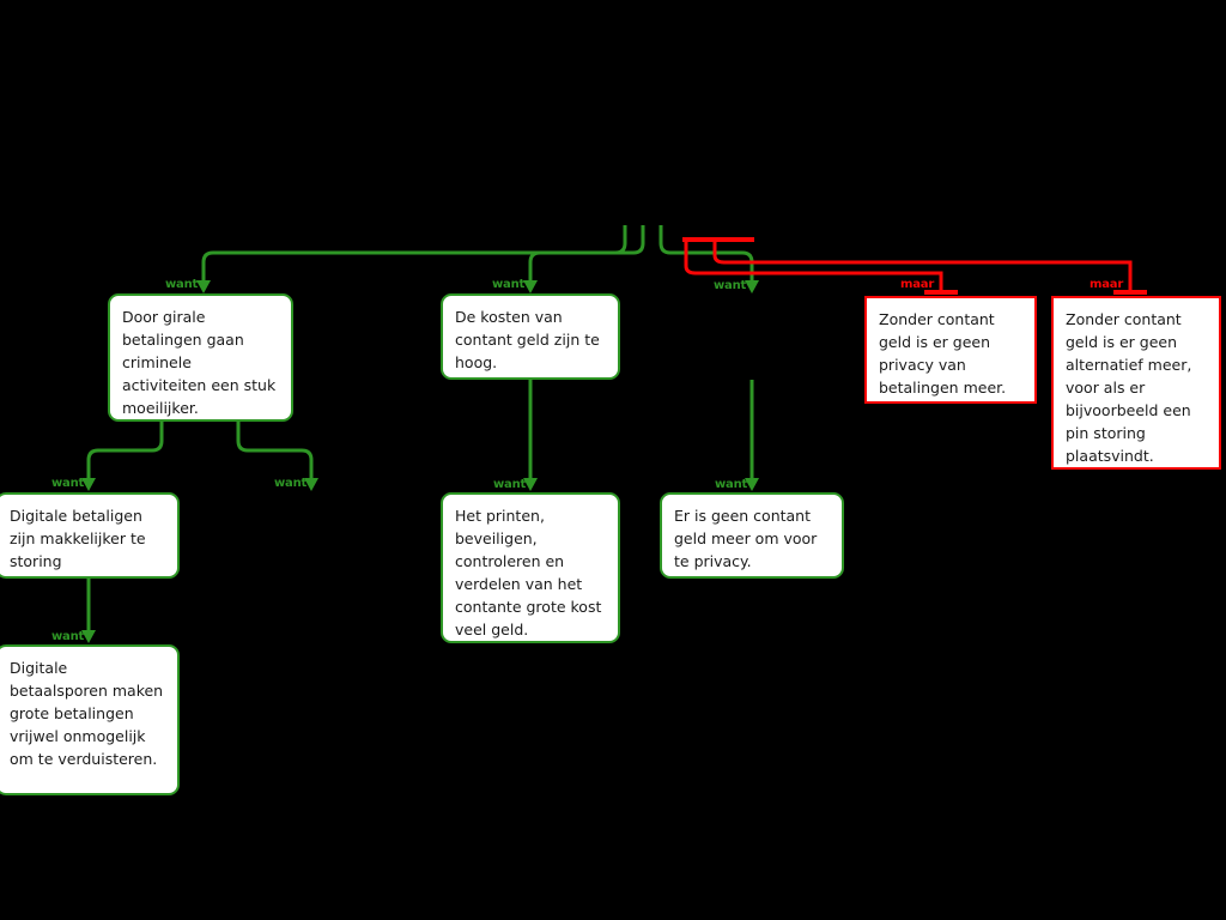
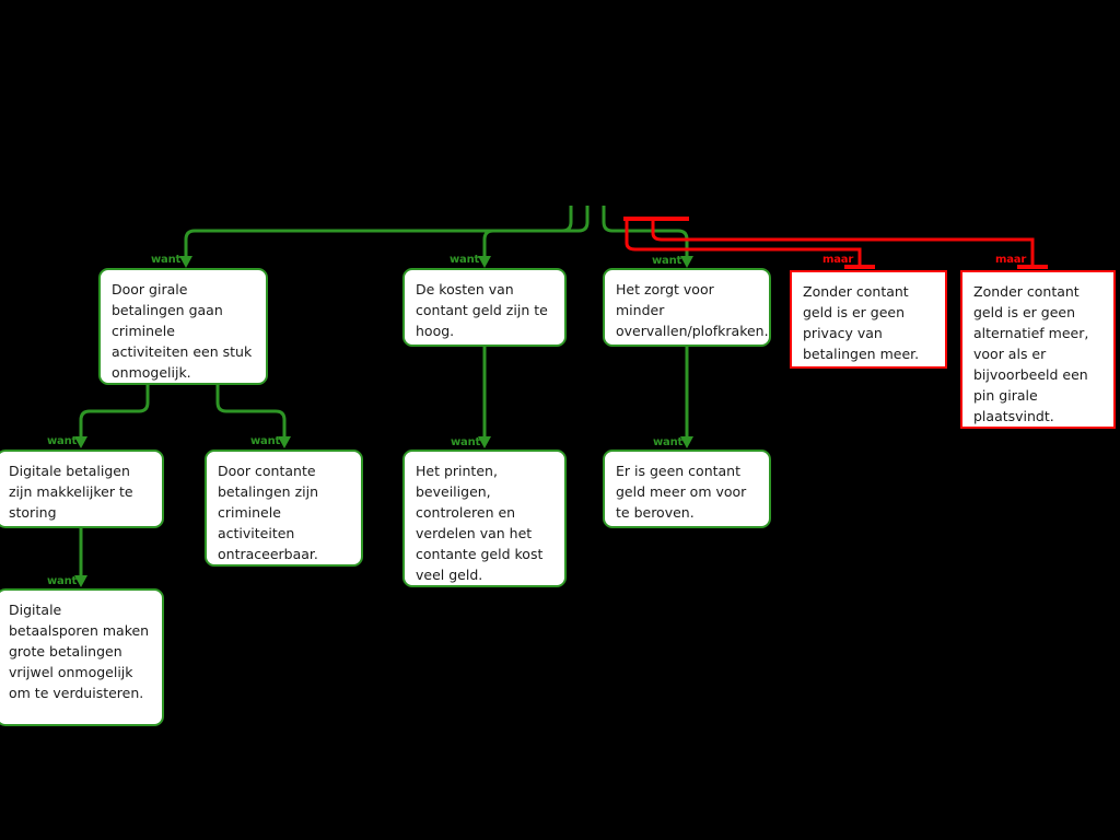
  want
  want
  want
  maar
  maar
  want
  want
  want
  want
  want
- Door girale betalingen gaan criminele activiteiten een stuk moeilijker.
+ Door girale betalingen gaan criminele activiteiten een stuk onmogelijk.
  De kosten van contant geld zijn te hoog.
+ Het zorgt voor minder overvallen/plofkraken.
  Zonder contant geld is er geen privacy van betalingen meer.
- Zonder contant geld is er geen alternatief meer, voor als er bijvoorbeeld een pin storing plaatsvindt.
+ Zonder contant geld is er geen alternatief meer, voor als er bijvoorbeeld een pin girale plaatsvindt.
  Digitale betaligen zijn makkelijker te storing
+ Door contante betalingen zijn criminele activiteiten ontraceerbaar.
- Het printen, beveiligen, controleren en verdelen van het contante grote kost veel geld.
+ Het printen, beveiligen, controleren en verdelen van het contante geld kost veel geld.
- Er is geen contant geld meer om voor te privacy.
+ Er is geen contant geld meer om voor te beroven.
  Digitale betaalsporen maken grote betalingen vrijwel onmogelijk om te verduisteren.
